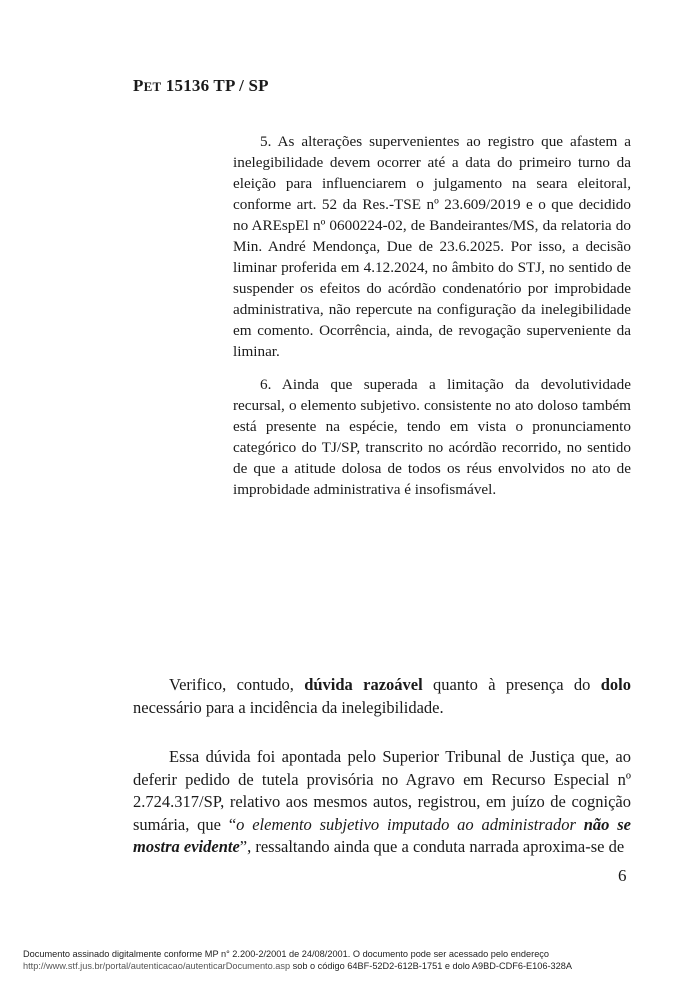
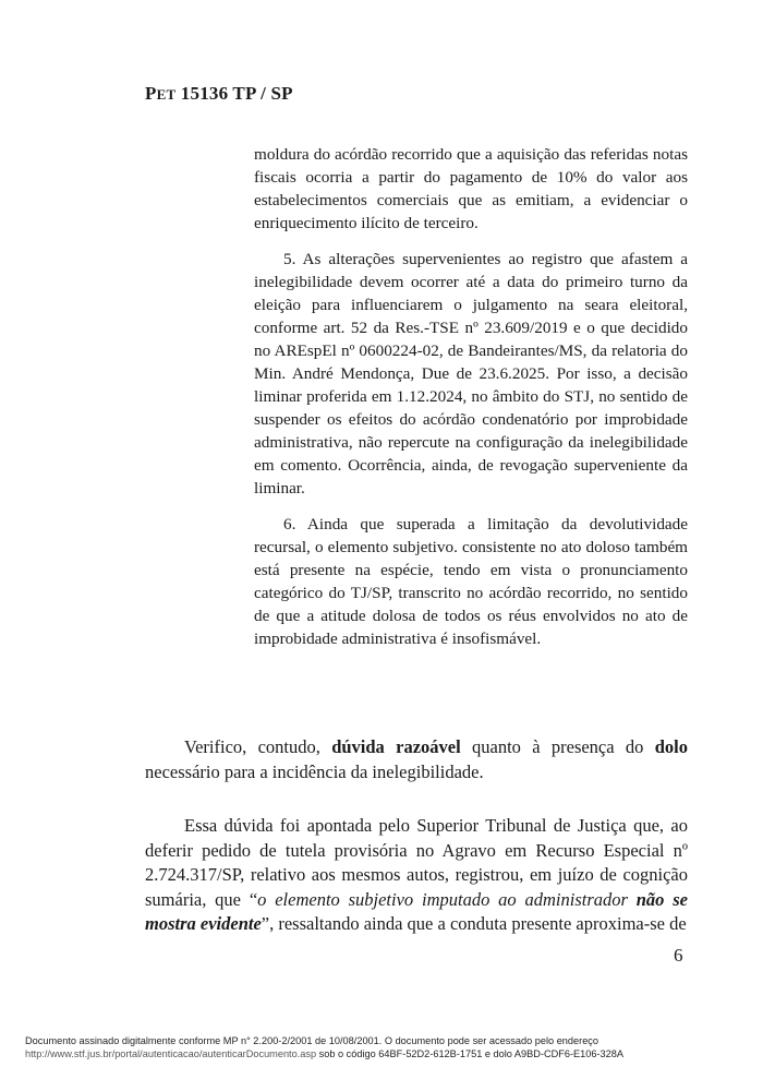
  PET 15136 TP / SP
+ moldura do acórdão recorrido que a aquisição das referidas notas fiscais ocorria a partir do pagamento de 10% do valor aos estabelecimentos comerciais que as emitiam, a evidenciar o enriquecimento ilícito de terceiro.
- 5. As alterações supervenientes ao registro que afastem a inelegibilidade devem ocorrer até a data do primeiro turno da eleição para influenciarem o julgamento na seara eleitoral, conforme art. 52 da Res.-TSE nº 23.609/2019 e o que decidido no AREspEl nº 0600224-02, de Bandeirantes/MS, da relatoria do Min. André Mendonça, Due de 23.6.2025. Por isso, a decisão liminar proferida em 4.12.2024, no âmbito do STJ, no sentido de suspender os efeitos do acórdão condenatório por improbidade administrativa, não repercute na configuração da inelegibilidade em comento. Ocorrência, ainda, de revogação superveniente da liminar.
+ 5. As alterações supervenientes ao registro que afastem a inelegibilidade devem ocorrer até a data do primeiro turno da eleição para influenciarem o julgamento na seara eleitoral, conforme art. 52 da Res.-TSE nº 23.609/2019 e o que decidido no AREspEl nº 0600224-02, de Bandeirantes/MS, da relatoria do Min. André Mendonça, Due de 23.6.2025. Por isso, a decisão liminar proferida em 1.12.2024, no âmbito do STJ, no sentido de suspender os efeitos do acórdão condenatório por improbidade administrativa, não repercute na configuração da inelegibilidade em comento. Ocorrência, ainda, de revogação superveniente da liminar.
  6. Ainda que superada a limitação da devolutividade recursal, o elemento subjetivo. consistente no ato doloso também está presente na espécie, tendo em vista o pronunciamento categórico do TJ/SP, transcrito no acórdão recorrido, no sentido de que a atitude dolosa de todos os réus envolvidos no ato de improbidade administrativa é insofismável.
  Verifico, contudo, dúvida razoável quanto à presença do dolo necessário para a incidência da inelegibilidade.
- Essa dúvida foi apontada pelo Superior Tribunal de Justiça que, ao deferir pedido de tutela provisória no Agravo em Recurso Especial nº 2.724.317/SP, relativo aos mesmos autos, registrou, em juízo de cognição sumária, que “o elemento subjetivo imputado ao administrador não se mostra evidente”, ressaltando ainda que a conduta narrada aproxima-se de
+ Essa dúvida foi apontada pelo Superior Tribunal de Justiça que, ao deferir pedido de tutela provisória no Agravo em Recurso Especial nº 2.724.317/SP, relativo aos mesmos autos, registrou, em juízo de cognição sumária, que “o elemento subjetivo imputado ao administrador não se mostra evidente”, ressaltando ainda que a conduta presente aproxima-se de
  6
- Documento assinado digitalmente conforme MP n° 2.200-2/2001 de 24/08/2001. O documento pode ser acessado pelo endereço
+ Documento assinado digitalmente conforme MP n° 2.200-2/2001 de 10/08/2001. O documento pode ser acessado pelo endereço
  http://www.stf.jus.br/portal/autenticacao/autenticarDocumento.asp sob o código 64BF-52D2-612B-1751 e dolo A9BD-CDF6-E106-328A
